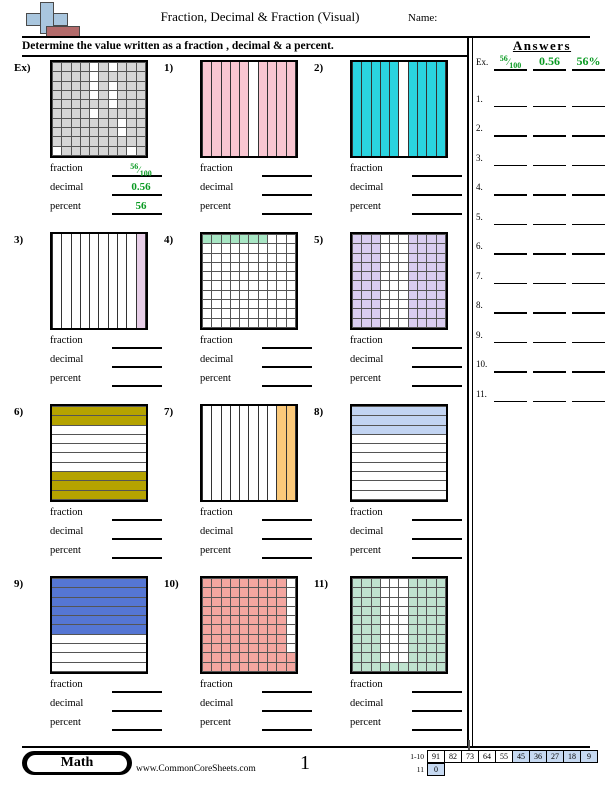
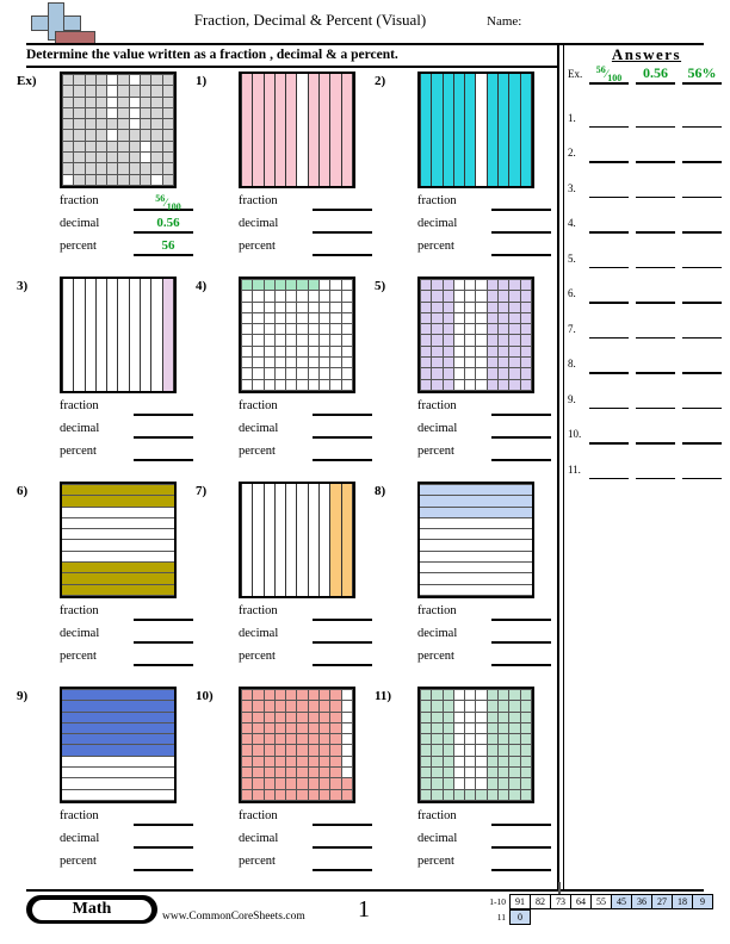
- Fraction, Decimal & Fraction (Visual)
+ Fraction, Decimal & Percent (Visual)
  Name:
  Determine the value written as a fraction , decimal & a percent.
  Ex)
  fraction
  56⁄100
  decimal
  0.56
  percent
  56
  1)
  fraction
  decimal
  percent
  2)
  fraction
  decimal
  percent
  3)
  fraction
  decimal
  percent
  4)
  fraction
  decimal
  percent
  5)
  fraction
  decimal
  percent
  6)
  fraction
  decimal
  percent
  7)
  fraction
  decimal
  percent
  8)
  fraction
  decimal
  percent
  9)
  fraction
  decimal
  percent
  10)
  fraction
  decimal
  percent
  11)
  fraction
  decimal
  percent
  Answers
  Ex.
  56⁄100
  0.56
  56%
  1.
  2.
  3.
  4.
  5.
  6.
  7.
  8.
  9.
  10.
  11.
  Math
  www.CommonCoreSheets.com
  1
  1-10
  91
  82
  73
  64
  55
  45
  36
  27
  18
  9
  11
  0
